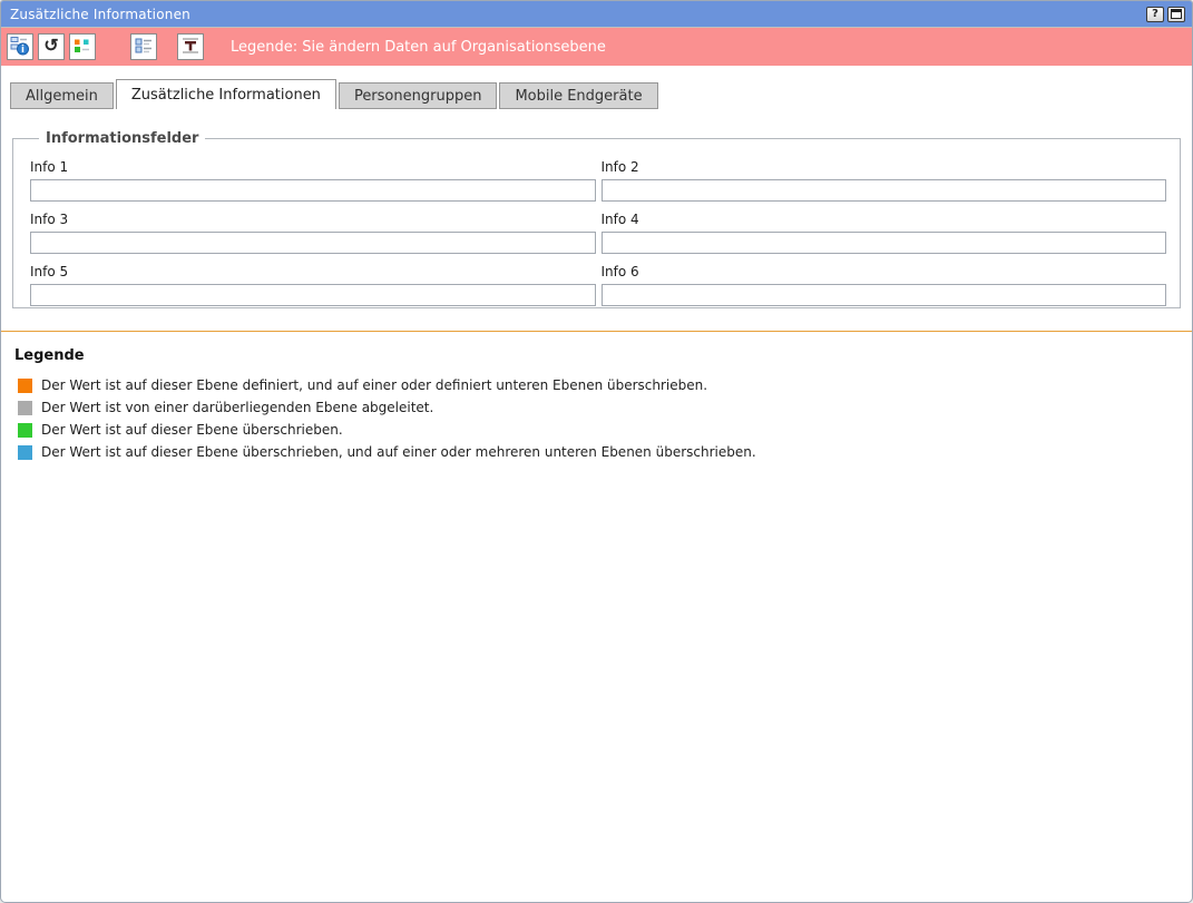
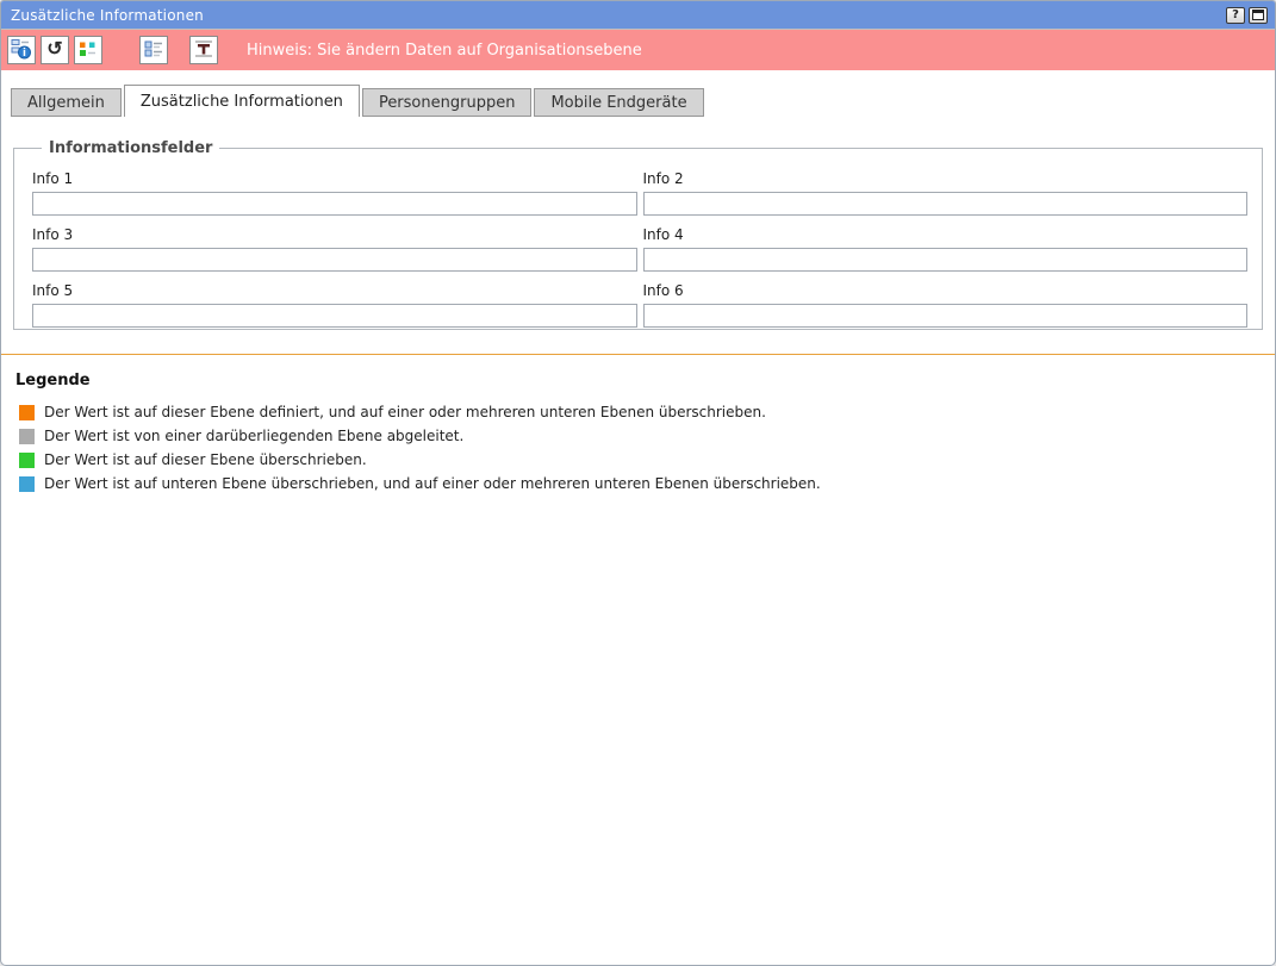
  Zusätzliche Informationen
  ?
  i
  ↺
- Legende: Sie ändern Daten auf Organisationsebene
+ Hinweis: Sie ändern Daten auf Organisationsebene
  Allgemein
  Zusätzliche Informationen
  Personengruppen
  Mobile Endgeräte
  Informationsfelder
  Info 1
  Info 2
  Info 3
  Info 4
  Info 5
  Info 6
  Legende
- Der Wert ist auf dieser Ebene definiert, und auf einer oder definiert unteren Ebenen überschrieben.
+ Der Wert ist auf dieser Ebene definiert, und auf einer oder mehreren unteren Ebenen überschrieben.
  Der Wert ist von einer darüberliegenden Ebene abgeleitet.
  Der Wert ist auf dieser Ebene überschrieben.
- Der Wert ist auf dieser Ebene überschrieben, und auf einer oder mehreren unteren Ebenen überschrieben.
+ Der Wert ist auf unteren Ebene überschrieben, und auf einer oder mehreren unteren Ebenen überschrieben.
